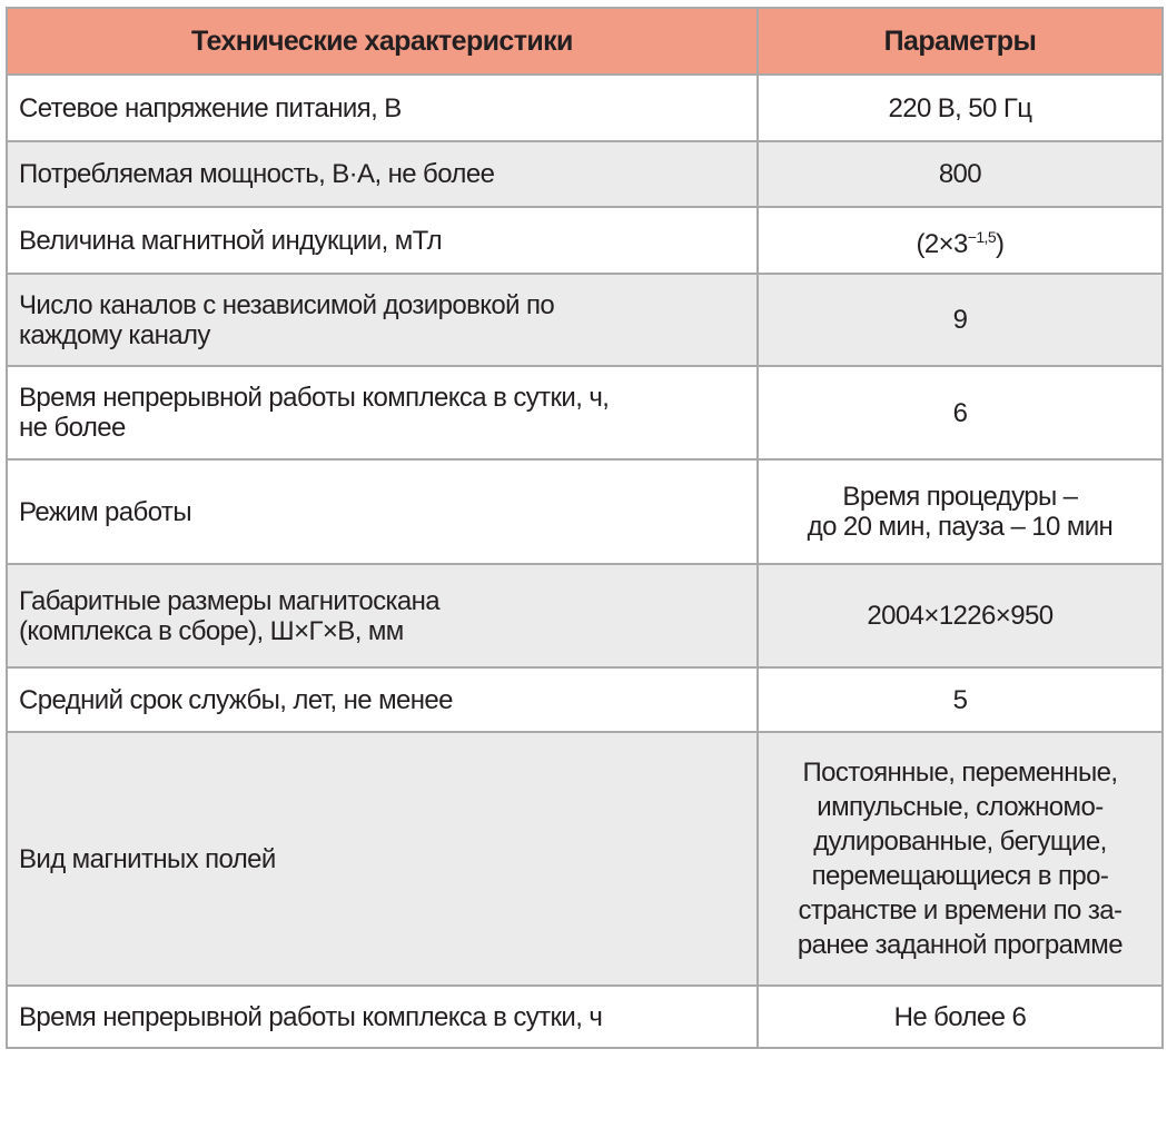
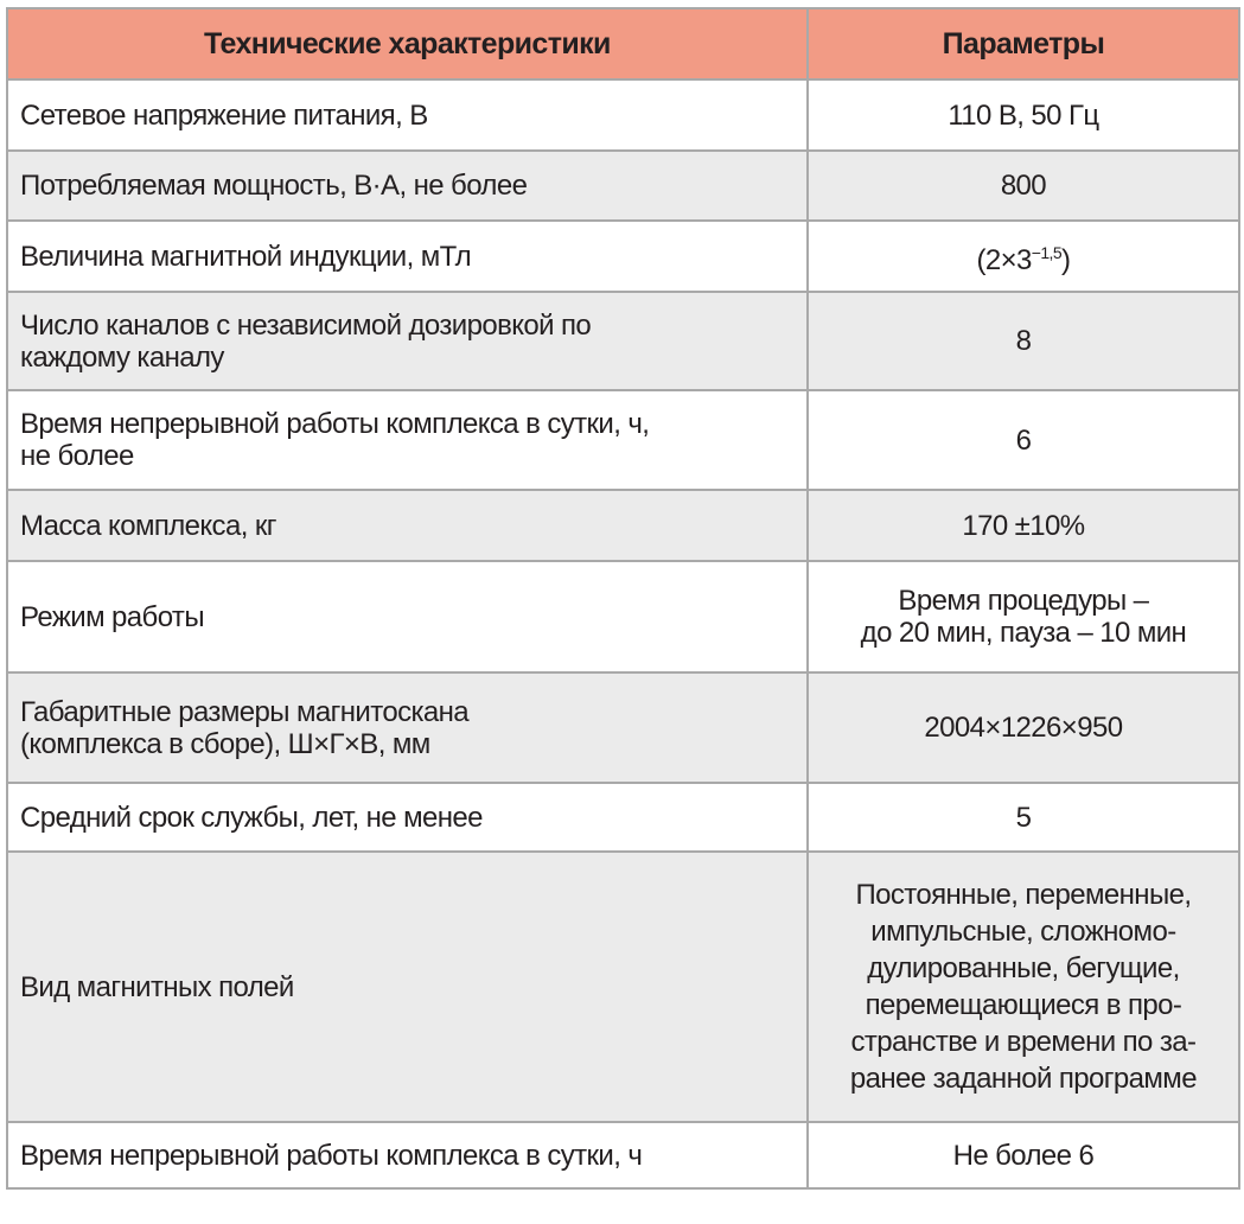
  Технические характеристики	Параметры
- Сетевое напряжение питания, В	220 В, 50 Гц
+ Сетевое напряжение питания, В	110 В, 50 Гц
  Потребляемая мощность, В·А, не более	800
  Величина магнитной индукции, мТл	(2×3−1,5)
- Число каналов с независимой дозировкой покаждому каналу	9
+ Число каналов с независимой дозировкой покаждому каналу	8
  Время непрерывной работы комплекса в сутки, ч,не более	6
+ Масса комплекса, кг	170 ±10%
  Режим работы	Время процедуры –до 20 мин, пауза – 10 мин
  Габаритные размеры магнитоскана(комплекса в сборе), Ш×Г×В, мм	2004×1226×950
  Средний срок службы, лет, не менее	5
  Вид магнитных полей	Постоянные, переменные,импульсные, сложномо-дулированные, бегущие,перемещающиеся в про-странстве и времени по за-ранее заданной программе
  Время непрерывной работы комплекса в сутки, ч	Не более 6
